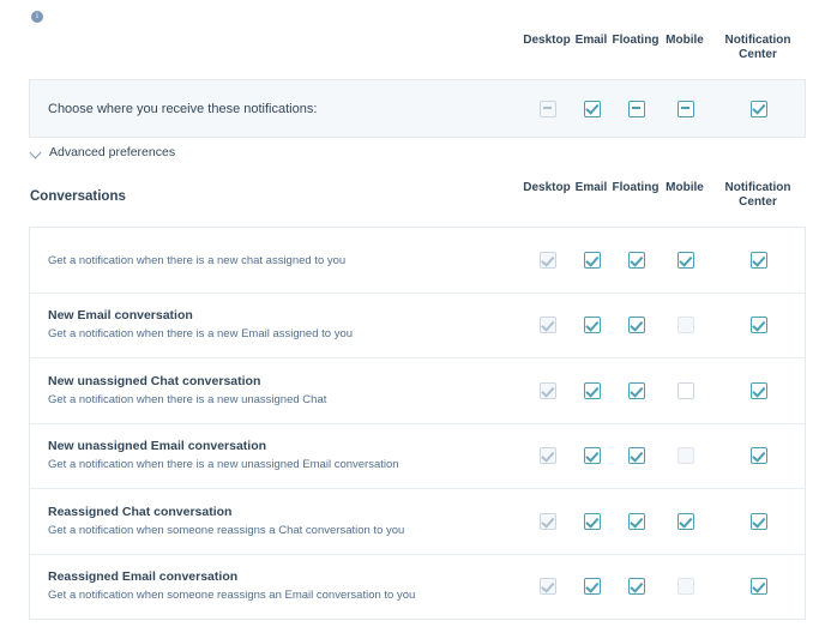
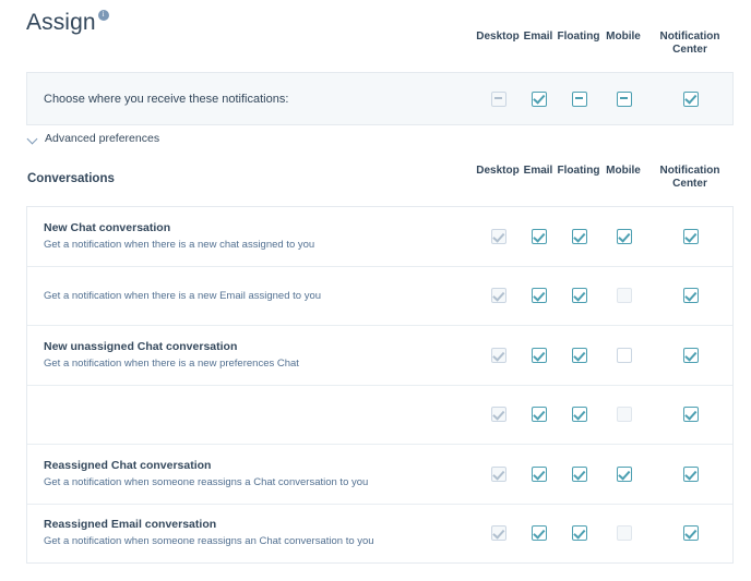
+ Assign
  Desktop
  Email
  Floating
  Mobile
  Notification Center
  Choose where you receive these notifications:
  Advanced preferences
  Conversations
  Desktop
  Email
  Floating
  Mobile
  Notification Center
+ New Chat conversation
  Get a notification when there is a new chat assigned to you
- New Email conversation
  Get a notification when there is a new Email assigned to you
  New unassigned Chat conversation
- Get a notification when there is a new unassigned Chat
+ Get a notification when there is a new preferences Chat
- New unassigned Email conversation
- Get a notification when there is a new unassigned Email conversation
  Reassigned Chat conversation
  Get a notification when someone reassigns a Chat conversation to you
  Reassigned Email conversation
- Get a notification when someone reassigns an Email conversation to you
+ Get a notification when someone reassigns an Chat conversation to you
